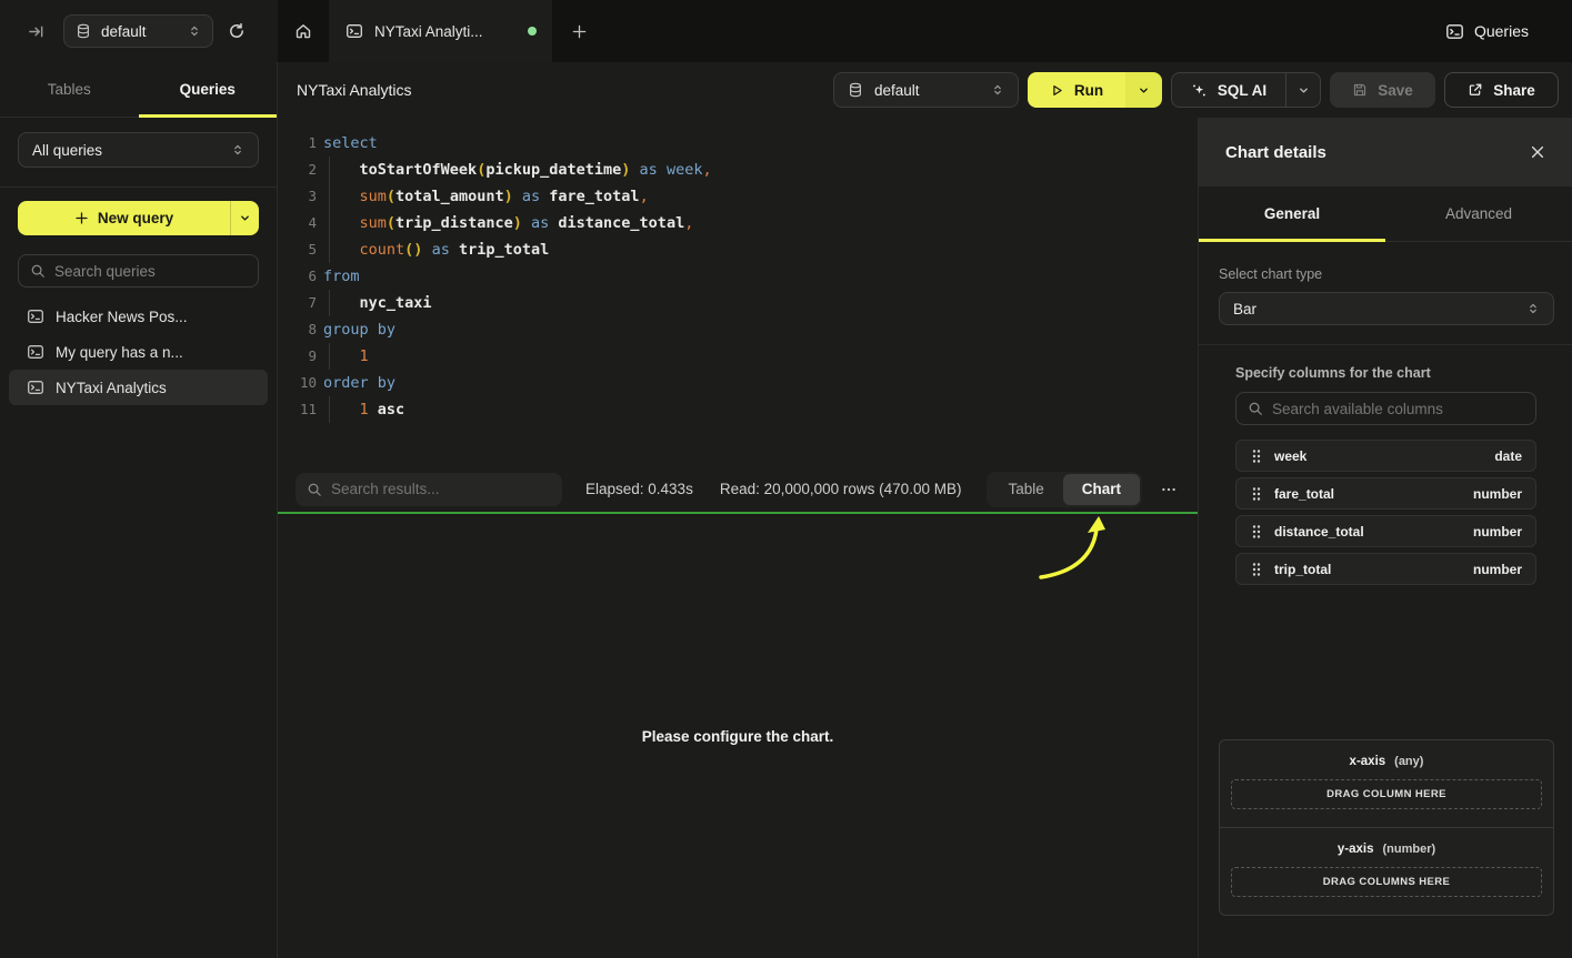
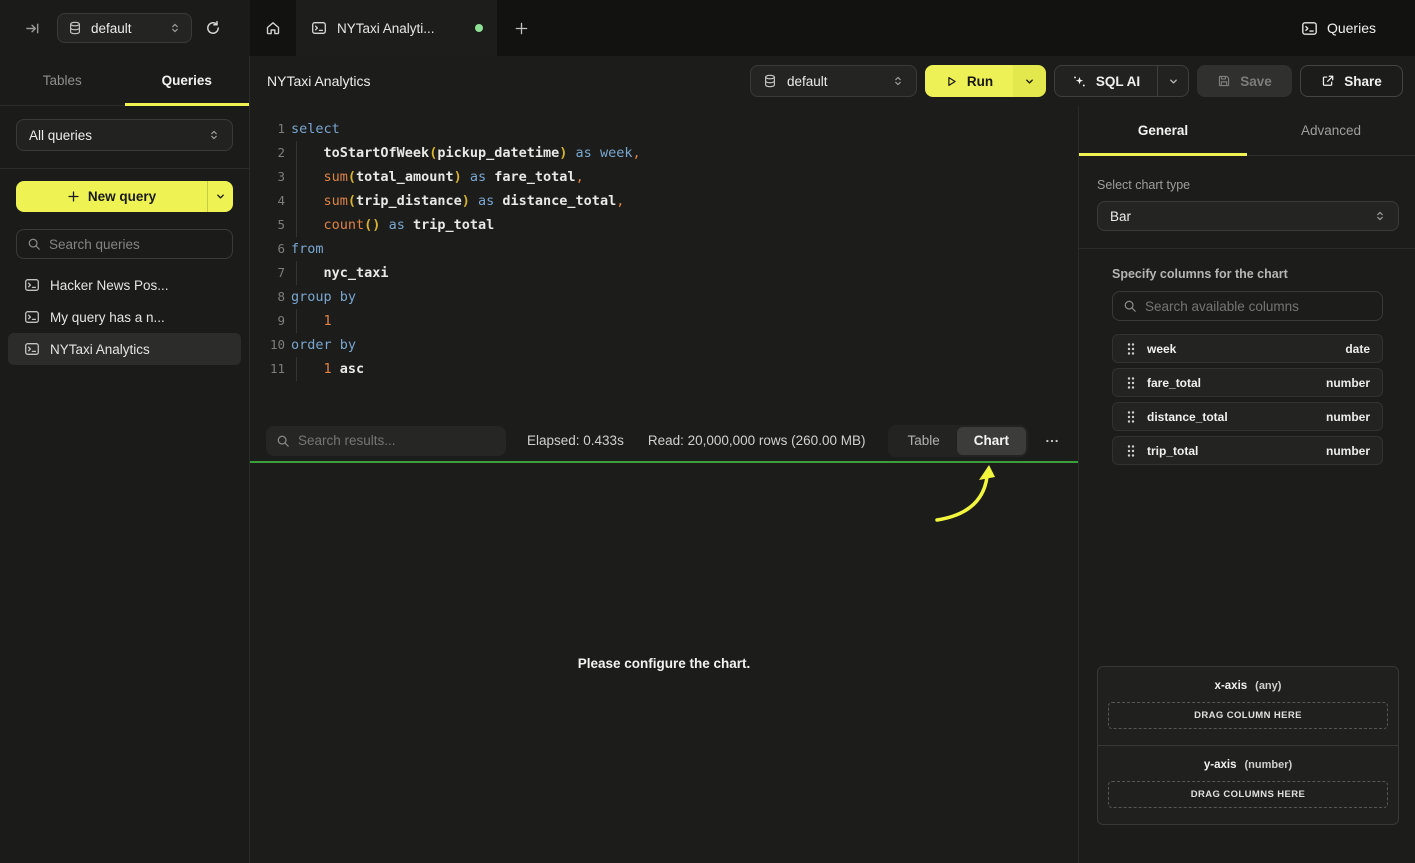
  default
  NYTaxi Analyti...
  Queries
  Tables
  Queries
  All queries
  New query
  Search queries
  Hacker News Pos...
  My query has a n...
  NYTaxi Analytics
  NYTaxi Analytics
  default
  Run
  SQL AI
  Save
  Share
  1
  select
  2
  toStartOfWeek(pickup_datetime) as week,
  3
  sum(total_amount) as fare_total,
  4
  sum(trip_distance) as distance_total,
  5
  count() as trip_total
  6
  from
  7
  nyc_taxi
  8
  group by
  9
  1
  10
  order by
  11
  1 asc
  Search results...
  Elapsed: 0.433s
- Read: 20,000,000 rows (470.00 MB)
+ Read: 20,000,000 rows (260.00 MB)
  Table
  Chart
  Please configure the chart.
- Chart details
  General
  Advanced
  Select chart type
  Bar
  Specify columns for the chart
  Search available columns
  week
  date
  fare_total
  number
  distance_total
  number
  trip_total
  number
  x-axis
  (any)
  DRAG COLUMN HERE
  y-axis
  (number)
  DRAG COLUMNS HERE
